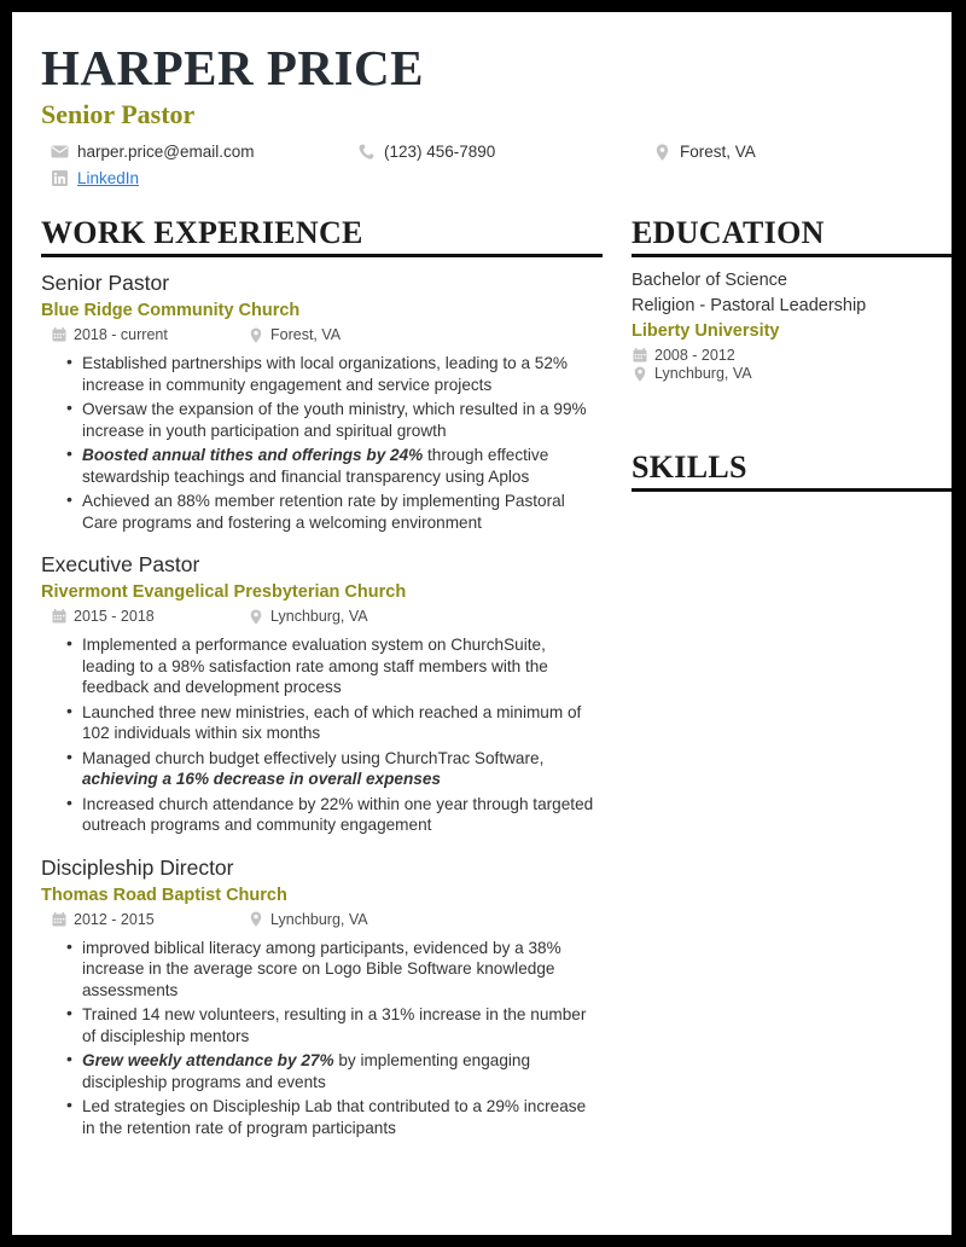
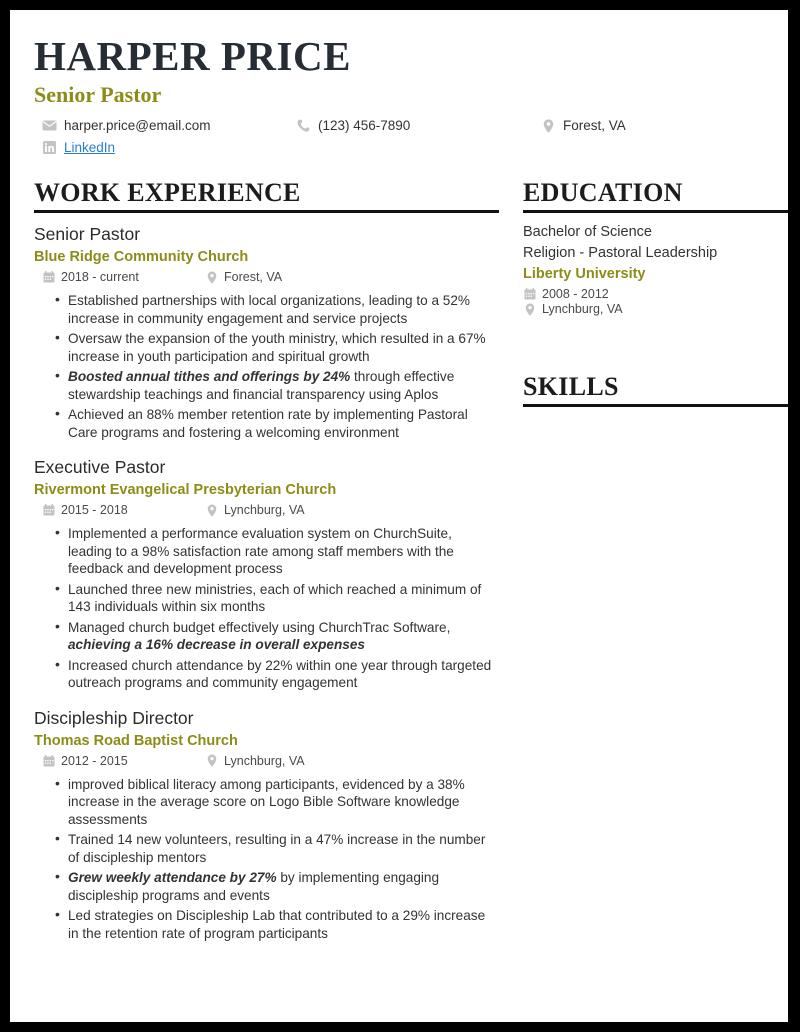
  HARPER PRICE
  Senior Pastor
  harper.price@email.com
  (123) 456-7890
  Forest, VA
  LinkedIn
  WORK EXPERIENCE
  Senior Pastor
  Blue Ridge Community Church
  2018 - current
  Forest, VA
  Established partnerships with local organizations, leading to a 52% increase in community engagement and service projects
- Oversaw the expansion of the youth ministry, which resulted in a 99% increase in youth participation and spiritual growth
+ Oversaw the expansion of the youth ministry, which resulted in a 67% increase in youth participation and spiritual growth
  Boosted annual tithes and offerings by 24% through effective stewardship teachings and financial transparency using Aplos
  Achieved an 88% member retention rate by implementing Pastoral Care programs and fostering a welcoming environment
  Executive Pastor
  Rivermont Evangelical Presbyterian Church
  2015 - 2018
  Lynchburg, VA
  Implemented a performance evaluation system on ChurchSuite, leading to a 98% satisfaction rate among staff members with the feedback and development process
- Launched three new ministries, each of which reached a minimum of 102 individuals within six months
+ Launched three new ministries, each of which reached a minimum of 143 individuals within six months
  Managed church budget effectively using ChurchTrac Software, achieving a 16% decrease in overall expenses
  Increased church attendance by 22% within one year through targeted outreach programs and community engagement
  Discipleship Director
  Thomas Road Baptist Church
  2012 - 2015
  Lynchburg, VA
  improved biblical literacy among participants, evidenced by a 38% increase in the average score on Logo Bible Software knowledge assessments
- Trained 14 new volunteers, resulting in a 31% increase in the number of discipleship mentors
+ Trained 14 new volunteers, resulting in a 47% increase in the number of discipleship mentors
  Grew weekly attendance by 27% by implementing engaging discipleship programs and events
  Led strategies on Discipleship Lab that contributed to a 29% increase in the retention rate of program participants
  EDUCATION
  Bachelor of Science
  Religion - Pastoral Leadership
  Liberty University
  2008 - 2012
  Lynchburg, VA
  SKILLS
